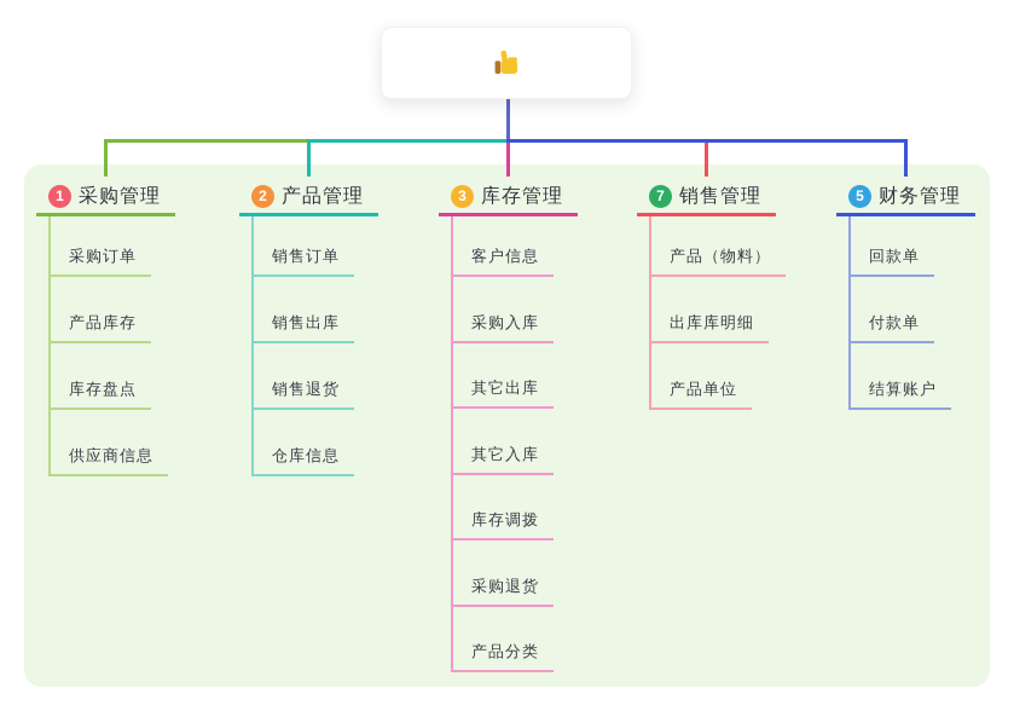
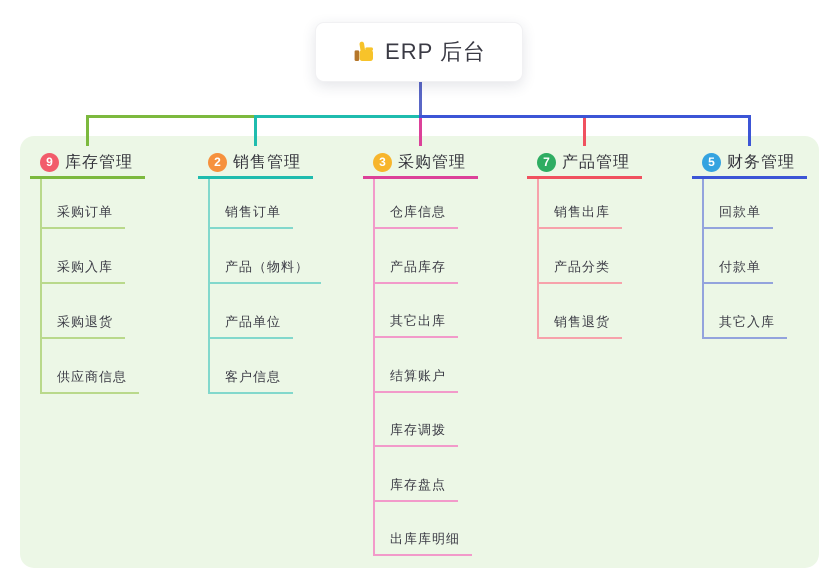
+ ERP 后台
- 1
+ 9
- 采购管理
+ 库存管理
  采购订单
- 产品库存
+ 采购入库
- 库存盘点
+ 采购退货
  供应商信息
  2
- 产品管理
+ 销售管理
  销售订单
- 销售出库
+ 产品（物料）
- 销售退货
+ 产品单位
- 仓库信息
+ 客户信息
  3
- 库存管理
+ 采购管理
- 客户信息
+ 仓库信息
- 采购入库
+ 产品库存
  其它出库
- 其它入库
+ 结算账户
  库存调拨
- 采购退货
+ 库存盘点
- 产品分类
+ 出库库明细
  7
- 销售管理
+ 产品管理
- 产品（物料）
+ 销售出库
- 出库库明细
+ 产品分类
- 产品单位
+ 销售退货
  5
  财务管理
  回款单
  付款单
- 结算账户
+ 其它入库
